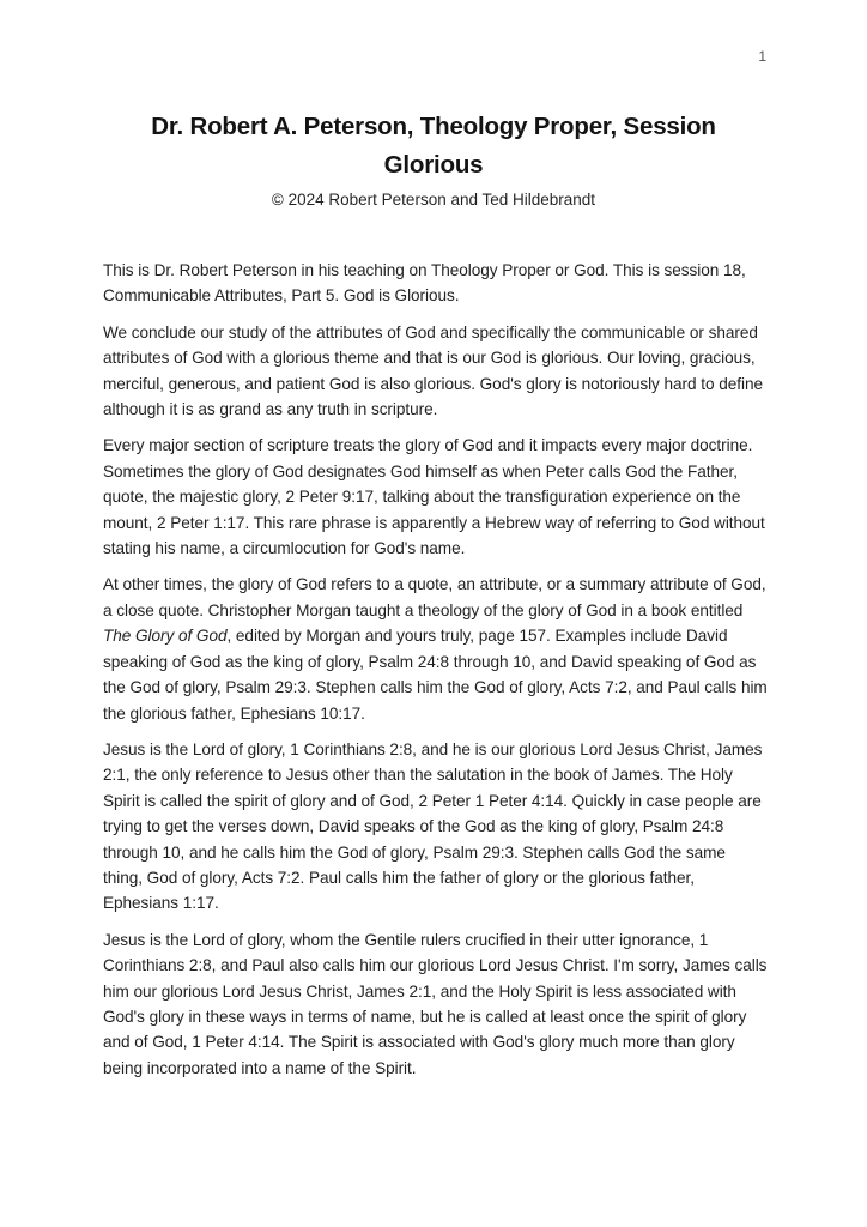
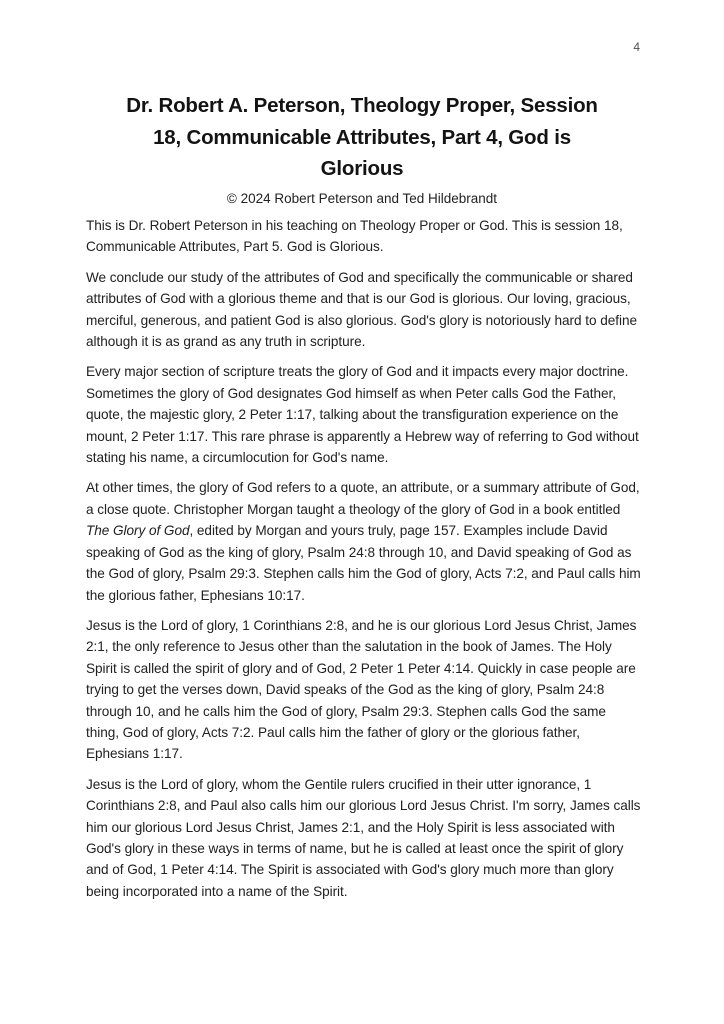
- 1
+ 4
  Dr. Robert A. Peterson, Theology Proper, Session
+ 18, Communicable Attributes, Part 4, God is
  Glorious
  © 2024 Robert Peterson and Ted Hildebrandt
  This is Dr. Robert Peterson in his teaching on Theology Proper or God. This is session 18, Communicable Attributes, Part 5. God is Glorious.
  We conclude our study of the attributes of God and specifically the communicable or shared attributes of God with a glorious theme and that is our God is glorious. Our loving, gracious, merciful, generous, and patient God is also glorious. God's glory is notoriously hard to define although it is as grand as any truth in scripture.
- Every major section of scripture treats the glory of God and it impacts every major doctrine. Sometimes the glory of God designates God himself as when Peter calls God the Father, quote, the majestic glory, 2 Peter 9:17, talking about the transfiguration experience on the mount, 2 Peter 1:17. This rare phrase is apparently a Hebrew way of referring to God without stating his name, a circumlocution for God's name.
+ Every major section of scripture treats the glory of God and it impacts every major doctrine. Sometimes the glory of God designates God himself as when Peter calls God the Father, quote, the majestic glory, 2 Peter 1:17, talking about the transfiguration experience on the mount, 2 Peter 1:17. This rare phrase is apparently a Hebrew way of referring to God without stating his name, a circumlocution for God's name.
  At other times, the glory of God refers to a quote, an attribute, or a summary attribute of God, a close quote. Christopher Morgan taught a theology of the glory of God in a book entitled The Glory of God, edited by Morgan and yours truly, page 157. Examples include David speaking of God as the king of glory, Psalm 24:8 through 10, and David speaking of God as the God of glory, Psalm 29:3. Stephen calls him the God of glory, Acts 7:2, and Paul calls him the glorious father, Ephesians 10:17.
  Jesus is the Lord of glory, 1 Corinthians 2:8, and he is our glorious Lord Jesus Christ, James 2:1, the only reference to Jesus other than the salutation in the book of James. The Holy Spirit is called the spirit of glory and of God, 2 Peter 1 Peter 4:14. Quickly in case people are trying to get the verses down, David speaks of the God as the king of glory, Psalm 24:8 through 10, and he calls him the God of glory, Psalm 29:3. Stephen calls God the same thing, God of glory, Acts 7:2. Paul calls him the father of glory or the glorious father, Ephesians 1:17.
  Jesus is the Lord of glory, whom the Gentile rulers crucified in their utter ignorance, 1 Corinthians 2:8, and Paul also calls him our glorious Lord Jesus Christ. I'm sorry, James calls him our glorious Lord Jesus Christ, James 2:1, and the Holy Spirit is less associated with God's glory in these ways in terms of name, but he is called at least once the spirit of glory and of God, 1 Peter 4:14. The Spirit is associated with God's glory much more than glory being incorporated into a name of the Spirit.
